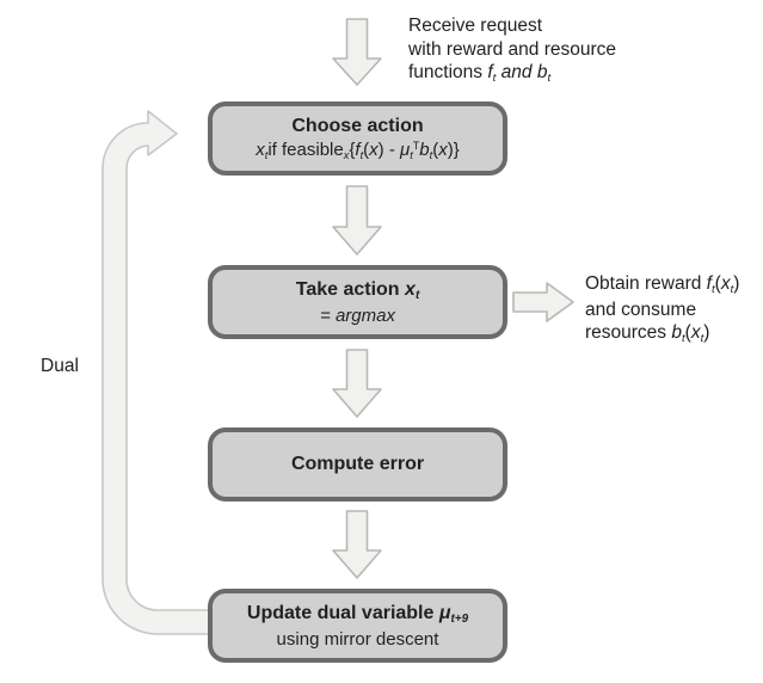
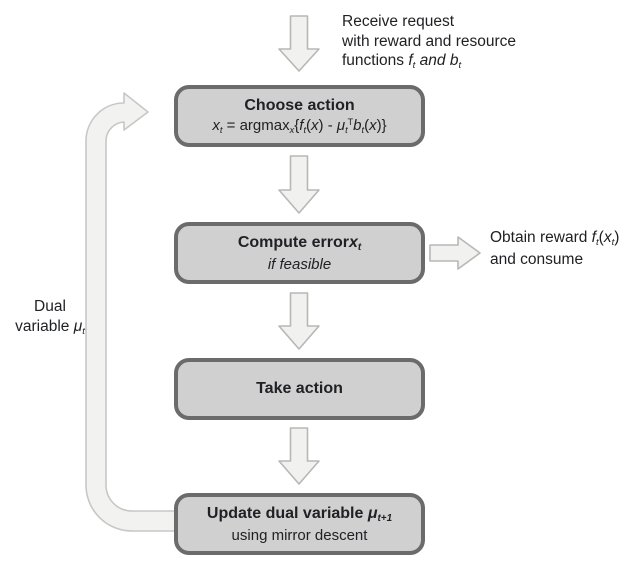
  Receive request
  with reward and resource
  functions ft and bt
  Choose action
- xtif feasiblex{ft(x) - μtTbt(x)}
+ xt = argmaxx{ft(x) - μtTbt(x)}
- Take action xt
+ Compute errorxt
- = argmax
+ if feasible
  Obtain reward ft(xt)
  and consume
- resources bt(xt)
  Dual
+ variable μt
- Compute error
+ Take action
- Update dual variable μt+9
+ Update dual variable μt+1
  using mirror descent
